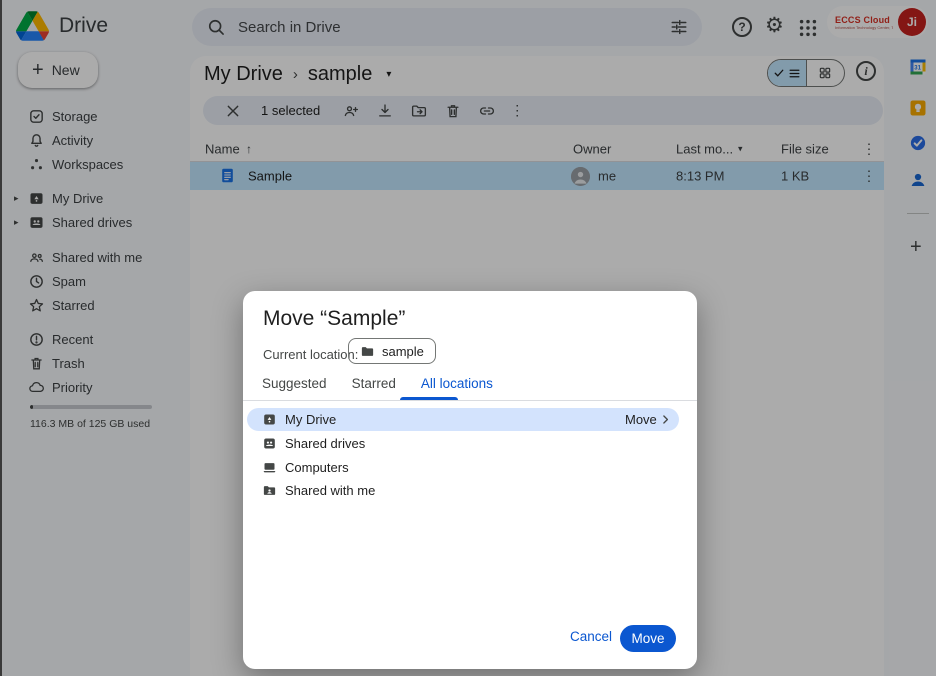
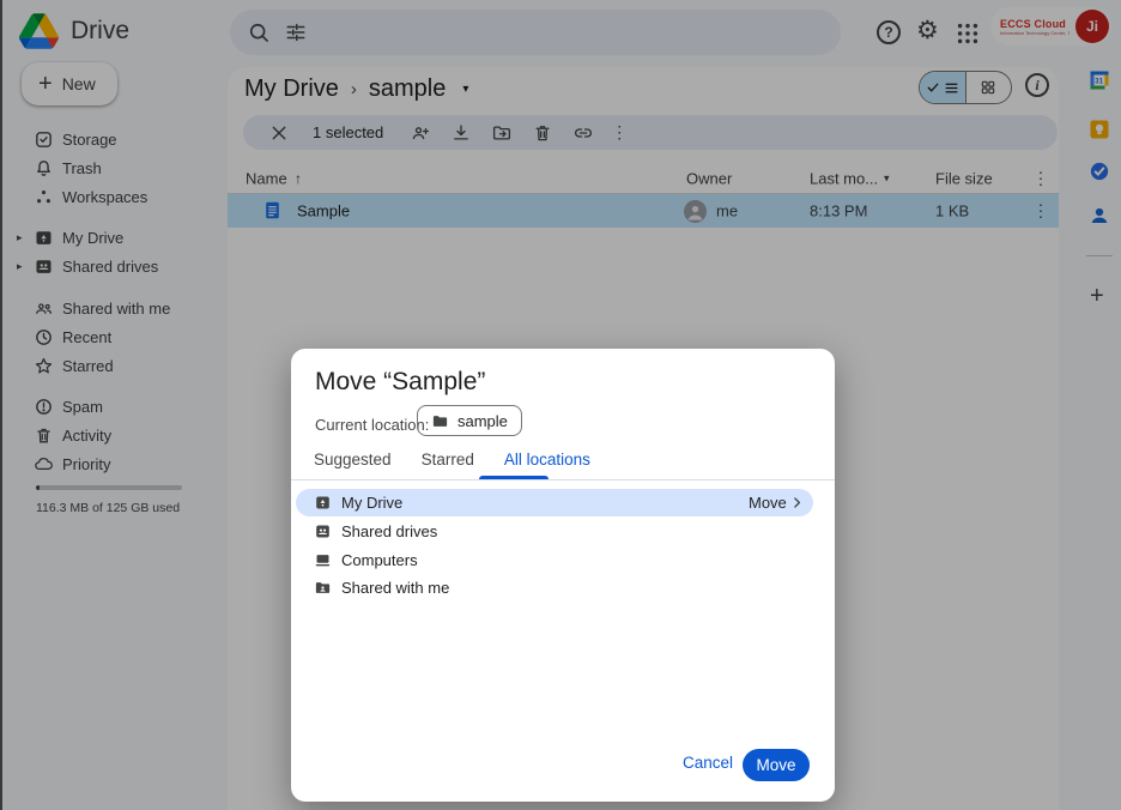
  Drive
- Search in Drive
  ?
  ⚙
  Ji
  +
  New
  Storage
- Activity
+ Trash
  Workspaces
  ▸
  My Drive
  ▸
  Shared drives
  Shared with me
- Spam
+ Recent
  Starred
- Recent
+ Spam
- Trash
+ Activity
  Priority
  116.3 MB of 125 GB used
  My Drive
  ›
  sample
  ▾
  i
  1 selected
  ⋮
  Name
  ↑
  Owner
  Last mo...
  ▾
  File size
  ⋮
  Sample
  me
  8:13 PM
  1 KB
  ⋮
  +
  Move “Sample”
  Current location:
  sample
  Suggested
  Starred
  All locations
  My Drive
  Move
  Shared drives
  Computers
  Shared with me
  Cancel
  Move
